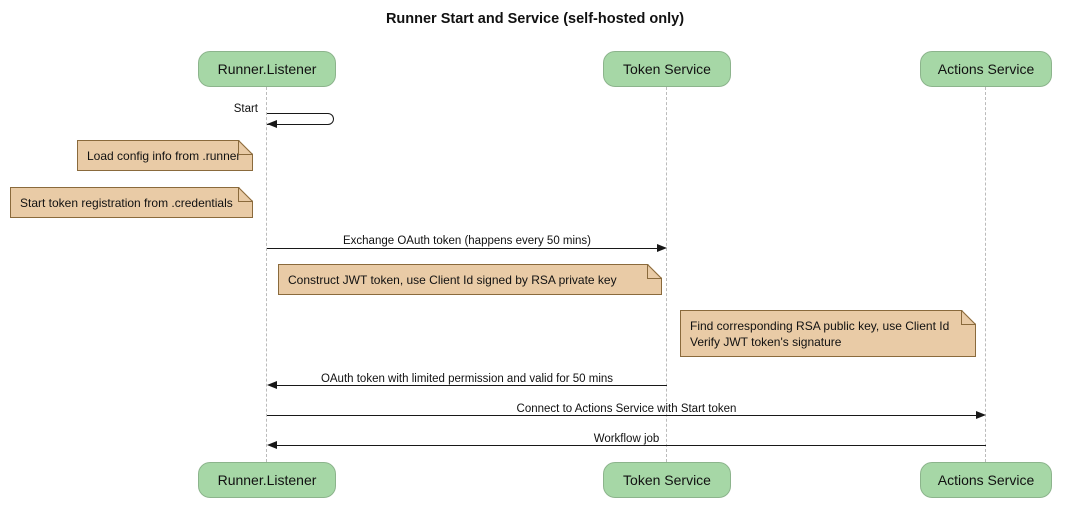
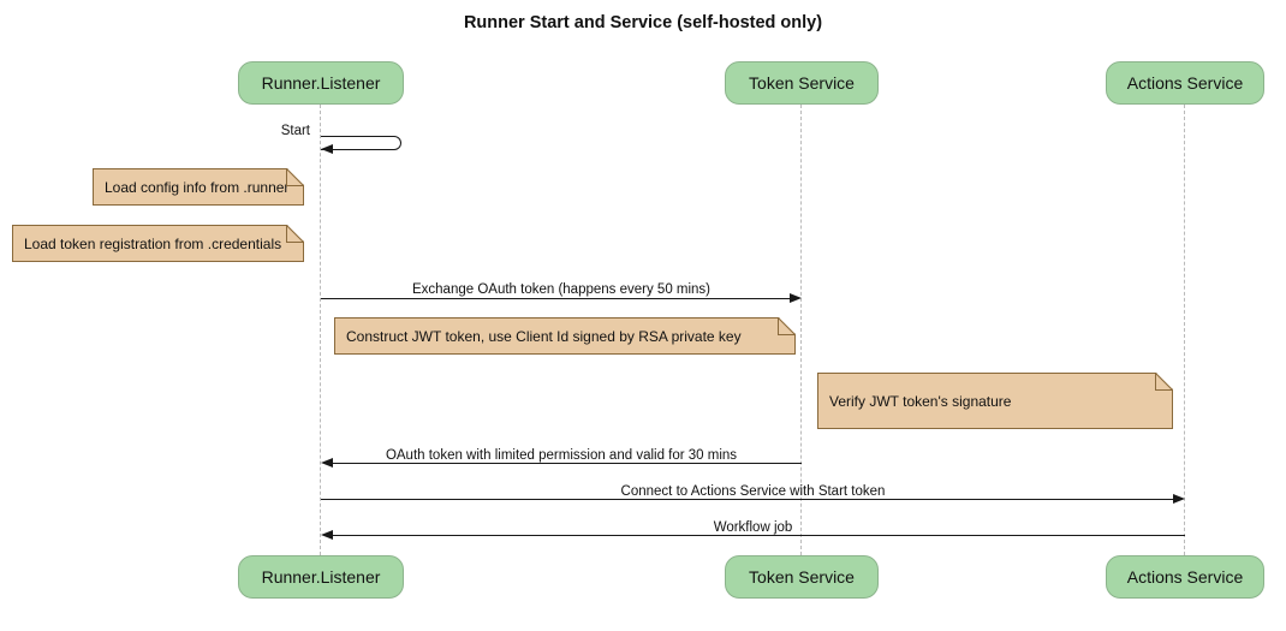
  Runner Start and Service (self-hosted only)
  Runner.Listener
  Token Service
  Actions Service
  Start
  Load config info from .runner
- Start token registration from .credentials
+ Load token registration from .credentials
  Exchange OAuth token (happens every 50 mins)
  Construct JWT token, use Client Id signed by RSA private key
- Find corresponding RSA public key, use Client Id
  Verify JWT token's signature
- OAuth token with limited permission and valid for 50 mins
+ OAuth token with limited permission and valid for 30 mins
  Connect to Actions Service with Start token
  Workflow job
  Runner.Listener
  Token Service
  Actions Service
